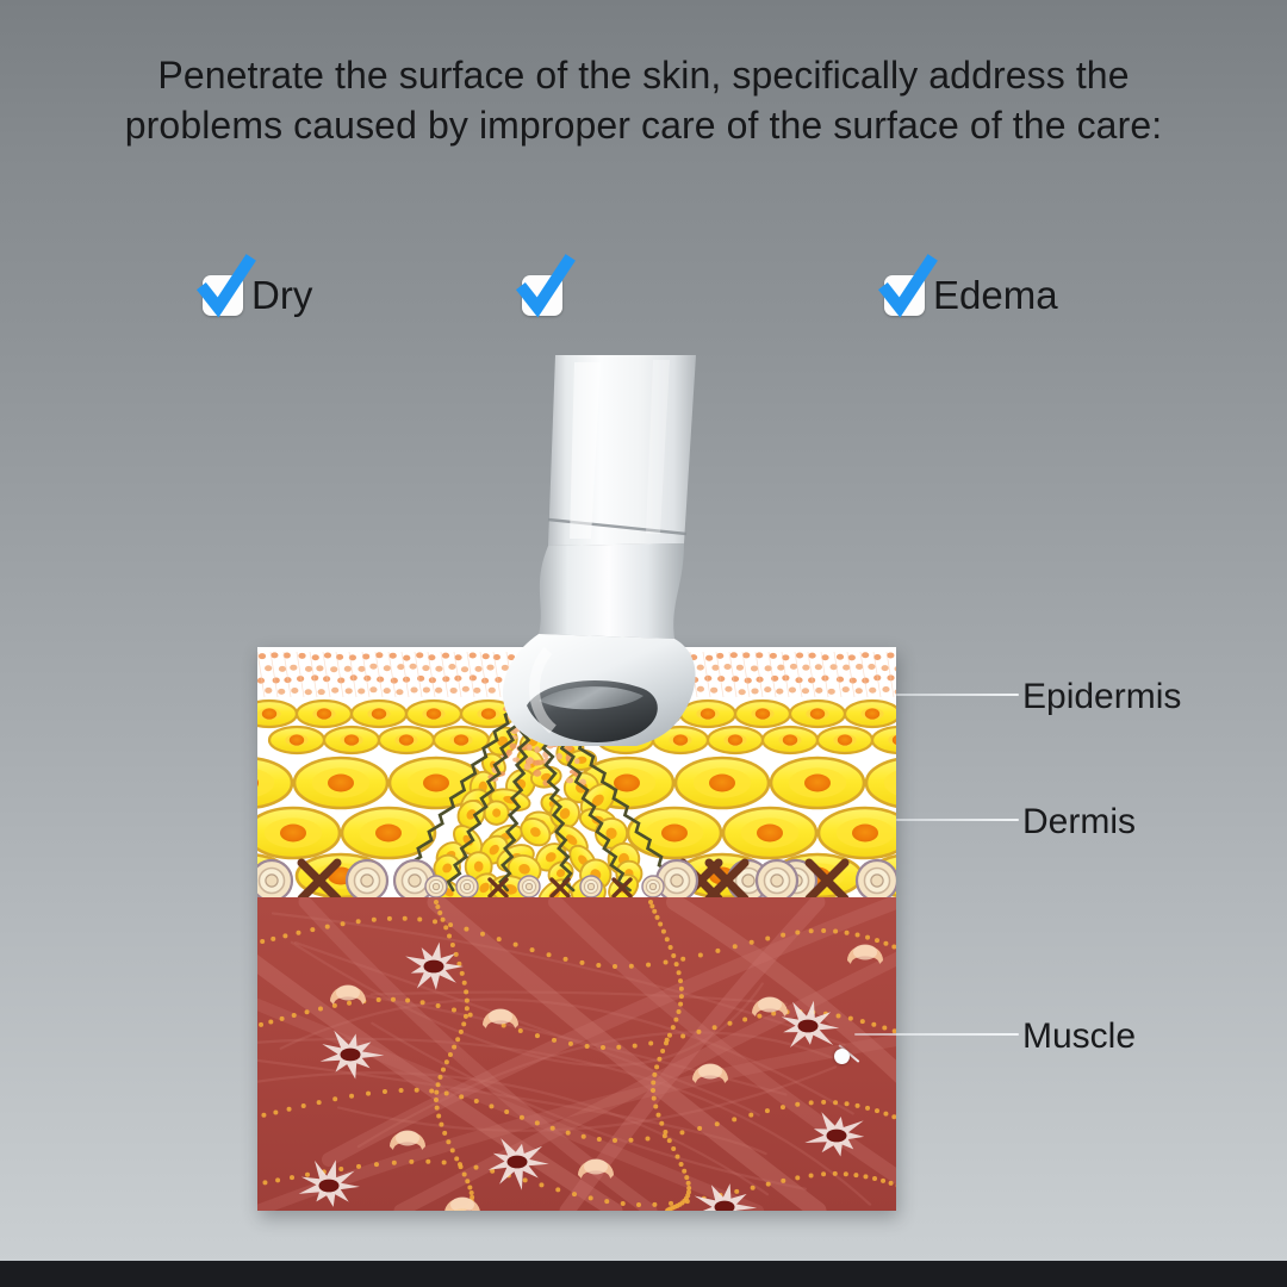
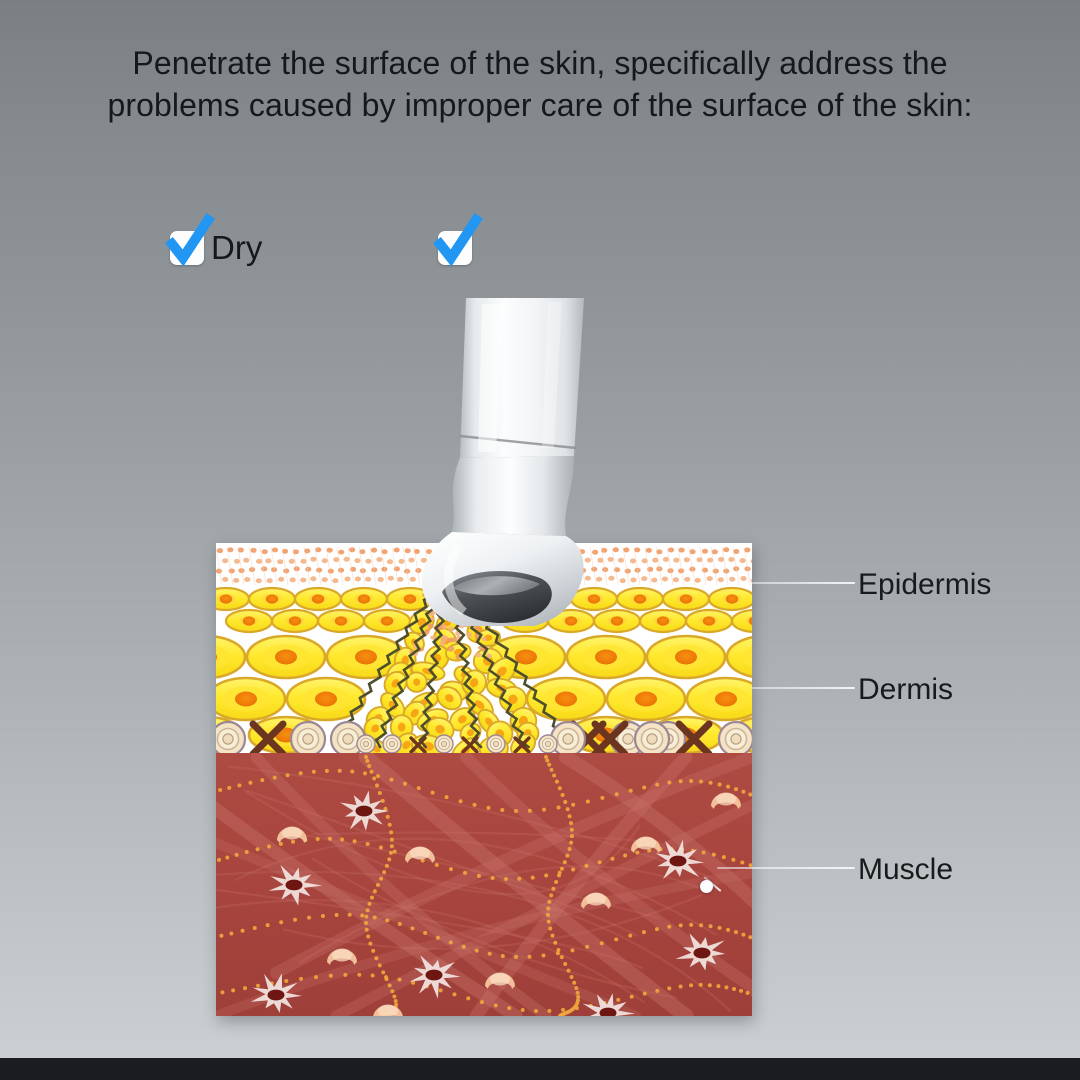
- Penetrate the surface of the skin, specifically address the problems caused by improper care of the surface of the care:
+ Penetrate the surface of the skin, specifically address the problems caused by improper care of the surface of the skin:
  Dry
- Edema
  Epidermis
  Dermis
  Muscle
